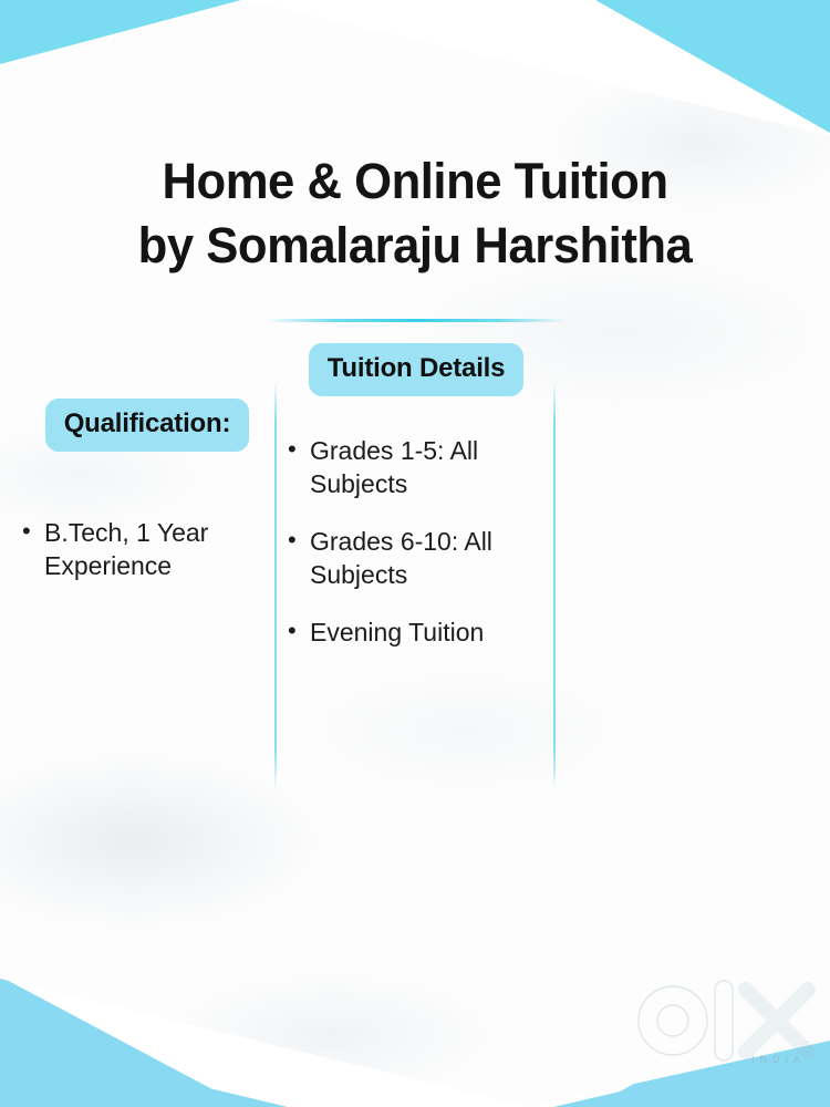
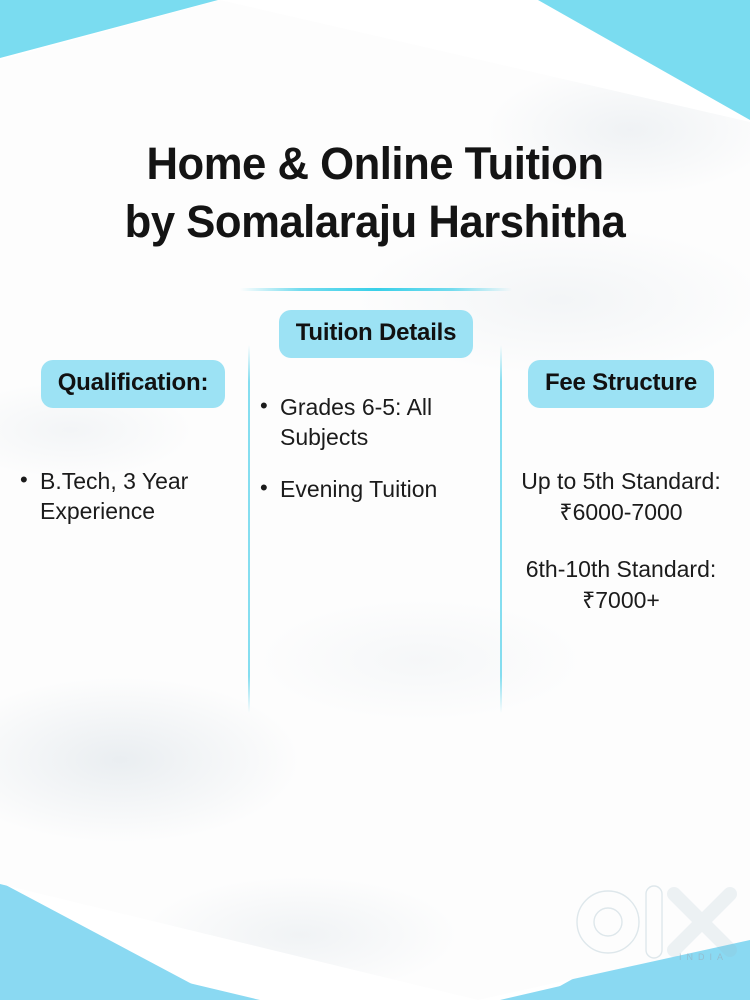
  Home & Online Tuition
  by Somalaraju Harshitha
  Qualification:
- B.Tech, 1 Year Experience
+ B.Tech, 3 Year Experience
  Tuition Details
- Grades 1-5: All Subjects
+ Grades 6-5: All Subjects
- Grades 6-10: All Subjects
  Evening Tuition
+ Fee Structure
+ Up to 5th Standard:
+ ₹6000-7000
+ 6th-10th Standard:
+ ₹7000+
  INDIA
